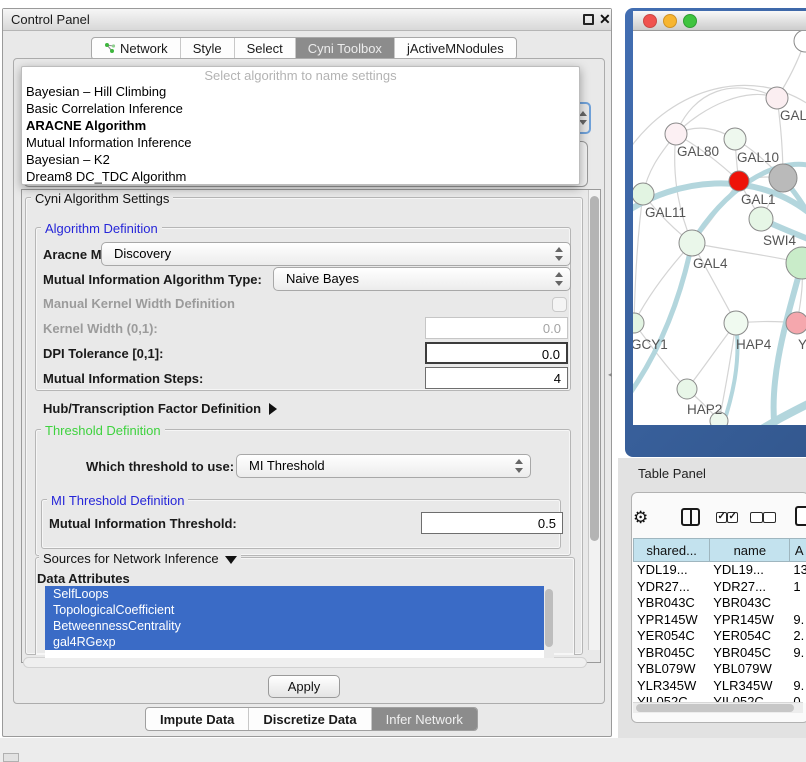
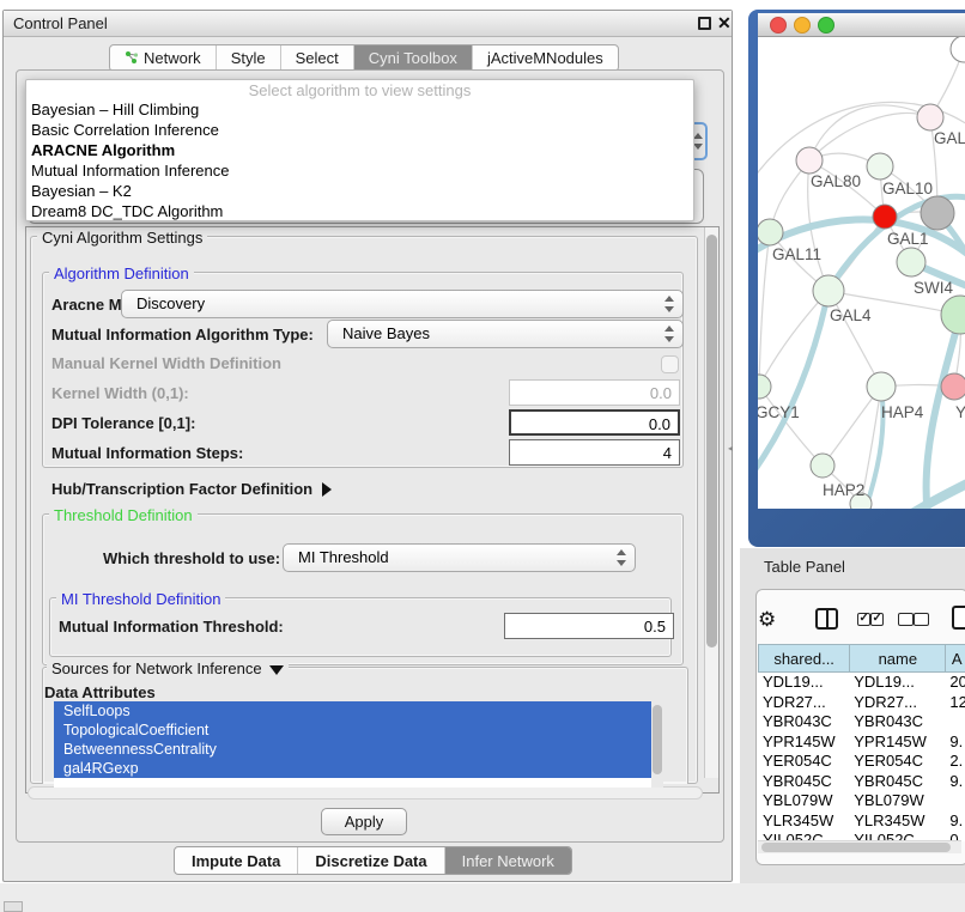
  Control Panel
  ✕
  Network
  Style
  Select
  Cyni Toolbox
  jActiveMNodules
- Select algorithm to name settings
+ Select algorithm to view settings
  Bayesian – Hill Climbing
  Basic Correlation Inference
  ARACNE Algorithm
  Mutual Information Inference
  Bayesian – K2
  Dream8 DC_TDC Algorithm
  Cyni Algorithm Settings
  Algorithm Definition
  Discovery
  Mutual Information Algorithm Type:
  Naive Bayes
  Manual Kernel Width Definition
  Kernel Width (0,1):
  0.0
  DPI Tolerance [0,1]:
  0.0
  Mutual Information Steps:
  4
  Hub/Transcription Factor Definition
  Threshold Definition
  Which threshold to use:
  MI Threshold
  MI Threshold Definition
  Mutual Information Threshold:
  0.5
  Sources for Network Inference
  Data Attributes
  SelfLoops
  TopologicalCoefficient
  BetweennessCentrality
  gal4RGexp
  Apply
  Impute Data
  Discretize Data
  Infer Network
  ◂
  GAL
  GAL80
  GAL10
  GAL1
  GAL11
  SWI4
  GAL4
  GCY1
  HAP4
  Y
  HAP2
  Table Panel
  ⚙
  shared...
  name
  A
  YDL19...
  YDL19...
- 13
+ 20
  YDR27...
  YDR27...
- 1
+ 12
  YBR043C
  YBR043C
  YPR145W
  YPR145W
  9.
  YER054C
  YER054C
  2.
  YBR045C
  YBR045C
  9.
  YBL079W
  YBL079W
  YLR345W
  YLR345W
  9.
